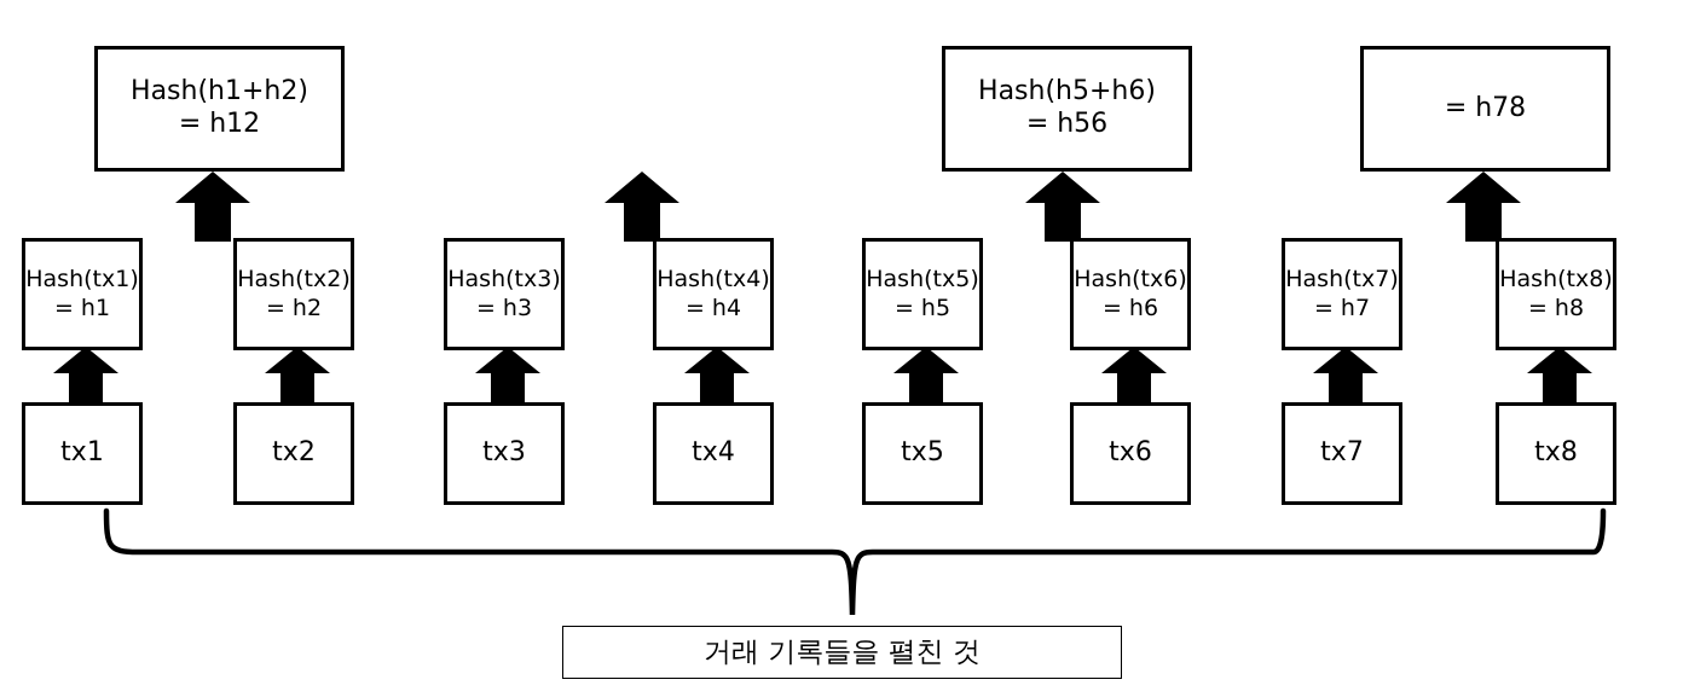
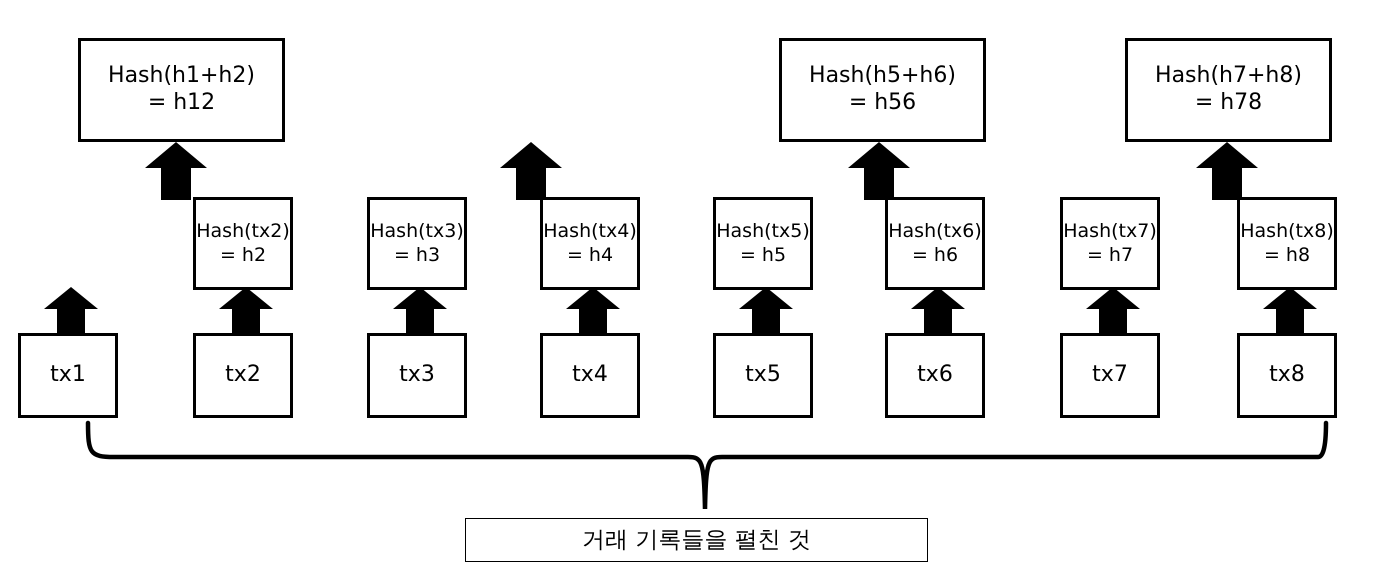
  Hash(h1+h2)
  = h12
  Hash(h5+h6)
  = h56
+ Hash(h7+h8)
  = h78
- Hash(tx1)
- = h1
  Hash(tx2)
  = h2
  Hash(tx3)
  = h3
  Hash(tx4)
  = h4
  Hash(tx5)
  = h5
  Hash(tx6)
  = h6
  Hash(tx7)
  = h7
  Hash(tx8)
  = h8
  tx1
  tx2
  tx3
  tx4
  tx5
  tx6
  tx7
  tx8
  거래 기록들을 펼친 것
